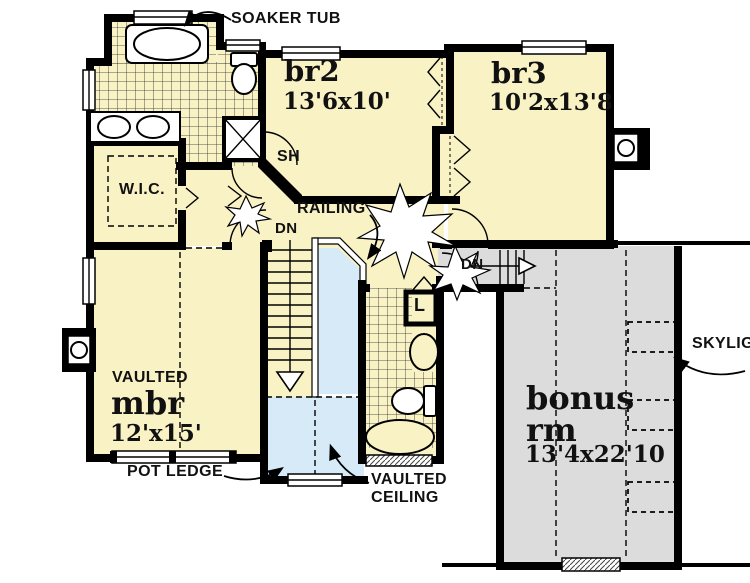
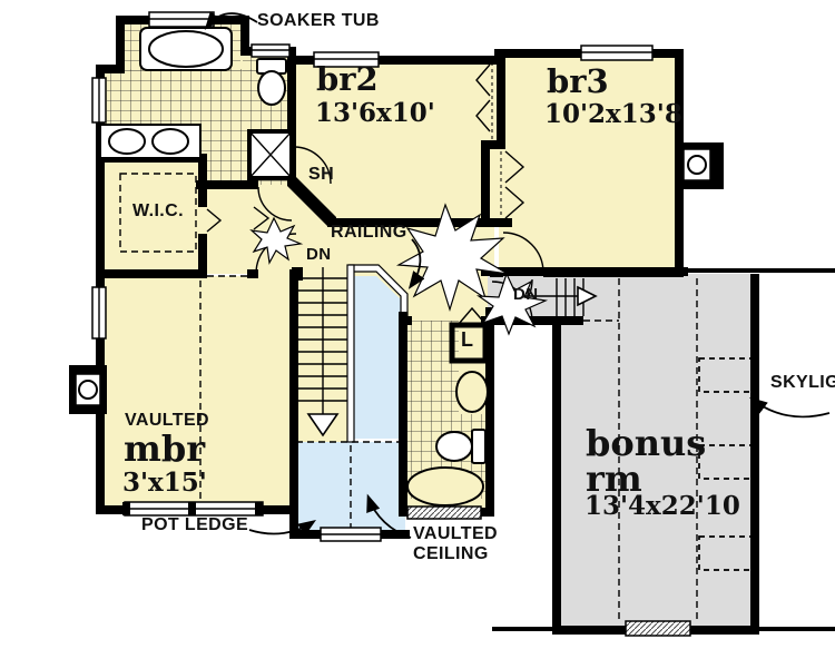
  SOAKER TUB
  br2
  13'6x10'
  br3
  10'2x13'8
  SH
  W.I.C.
  RAILING
  DN
  DN
  L
  VAULTED
  mbr
- 12'x15'
+ 3'x15'
  POT LEDGE
  VAULTED
  CEILING
  bonus
  rm
  13'4x22'10
  SKYLIG
